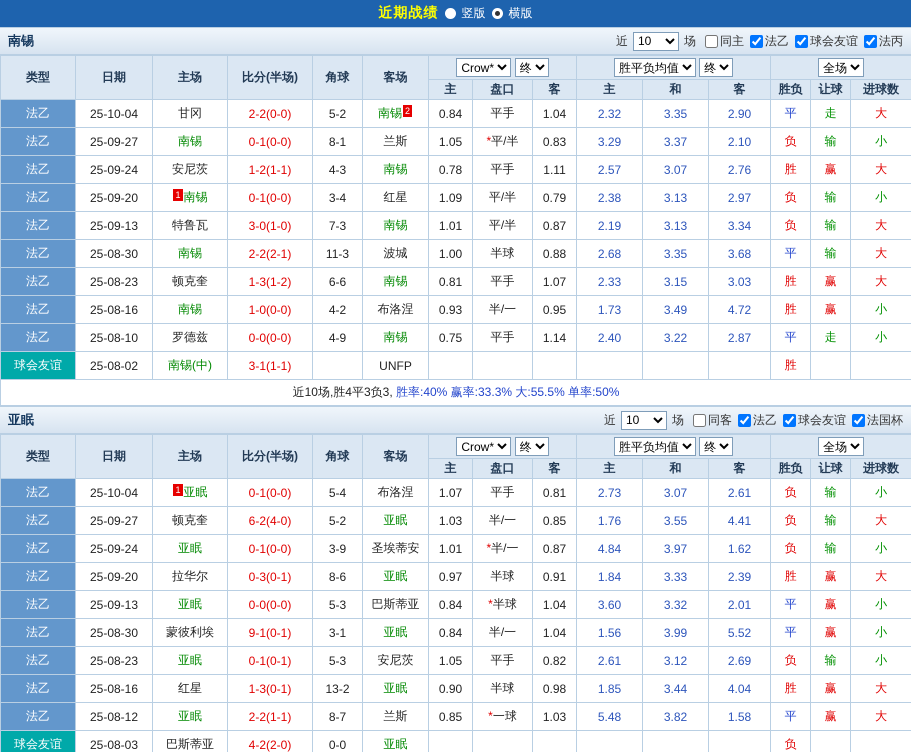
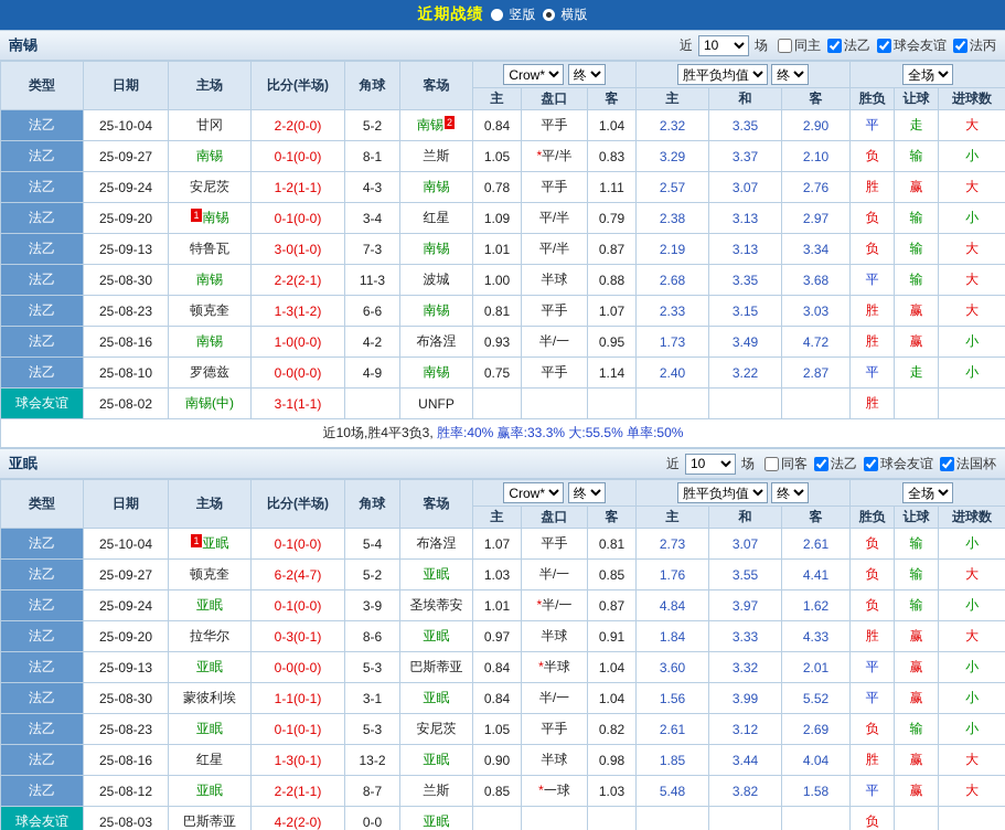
  近期战绩
  竖版
  横版
  南锡
  近
  10
  场
  同主
  法乙
  球会友谊
  法丙
  类型	日期	主场	比分(半场)	角球	客场	Crow* 终	胜平负均值 终	全场
  主	盘口	客	主	和	客	胜负	让球	进球数
  法乙	25-10-04	甘冈	2-2(0-0)	5-2	南锡 2	0.84	平手	1.04	2.32	3.35	2.90	平	走	大
  法乙	25-09-27	南锡	0-1(0-0)	8-1	兰斯	1.05	*平/半	0.83	3.29	3.37	2.10	负	输	小
  法乙	25-09-24	安尼茨	1-2(1-1)	4-3	南锡	0.78	平手	1.11	2.57	3.07	2.76	胜	赢	大
  法乙	25-09-20	1 南锡	0-1(0-0)	3-4	红星	1.09	平/半	0.79	2.38	3.13	2.97	负	输	小
  法乙	25-09-13	特鲁瓦	3-0(1-0)	7-3	南锡	1.01	平/半	0.87	2.19	3.13	3.34	负	输	大
  法乙	25-08-30	南锡	2-2(2-1)	11-3	波城	1.00	半球	0.88	2.68	3.35	3.68	平	输	大
  法乙	25-08-23	顿克奎	1-3(1-2)	6-6	南锡	0.81	平手	1.07	2.33	3.15	3.03	胜	赢	大
  法乙	25-08-16	南锡	1-0(0-0)	4-2	布洛涅	0.93	半/一	0.95	1.73	3.49	4.72	胜	赢	小
  法乙	25-08-10	罗德兹	0-0(0-0)	4-9	南锡	0.75	平手	1.14	2.40	3.22	2.87	平	走	小
  球会友谊	25-08-02	南锡(中)	3-1(1-1)		UNFP							胜
  近10场,胜4平3负3, 胜率:40% 赢率:33.3% 大:55.5% 单率:50%
  亚眠
  近
  10
  场
  同客
  法乙
  球会友谊
  法国杯
  类型	日期	主场	比分(半场)	角球	客场	Crow* 终	胜平负均值 终	全场
  主	盘口	客	主	和	客	胜负	让球	进球数
  法乙	25-10-04	1 亚眠	0-1(0-0)	5-4	布洛涅	1.07	平手	0.81	2.73	3.07	2.61	负	输	小
- 法乙	25-09-27	顿克奎	6-2(4-0)	5-2	亚眠	1.03	半/一	0.85	1.76	3.55	4.41	负	输	大
+ 法乙	25-09-27	顿克奎	6-2(4-7)	5-2	亚眠	1.03	半/一	0.85	1.76	3.55	4.41	负	输	大
  法乙	25-09-24	亚眠	0-1(0-0)	3-9	圣埃蒂安	1.01	*半/一	0.87	4.84	3.97	1.62	负	输	小
- 法乙	25-09-20	拉华尔	0-3(0-1)	8-6	亚眠	0.97	半球	0.91	1.84	3.33	2.39	胜	赢	大
+ 法乙	25-09-20	拉华尔	0-3(0-1)	8-6	亚眠	0.97	半球	0.91	1.84	3.33	4.33	胜	赢	大
  法乙	25-09-13	亚眠	0-0(0-0)	5-3	巴斯蒂亚	0.84	*半球	1.04	3.60	3.32	2.01	平	赢	小
- 法乙	25-08-30	蒙彼利埃	9-1(0-1)	3-1	亚眠	0.84	半/一	1.04	1.56	3.99	5.52	平	赢	小
+ 法乙	25-08-30	蒙彼利埃	1-1(0-1)	3-1	亚眠	0.84	半/一	1.04	1.56	3.99	5.52	平	赢	小
  法乙	25-08-23	亚眠	0-1(0-1)	5-3	安尼茨	1.05	平手	0.82	2.61	3.12	2.69	负	输	小
  法乙	25-08-16	红星	1-3(0-1)	13-2	亚眠	0.90	半球	0.98	1.85	3.44	4.04	胜	赢	大
  法乙	25-08-12	亚眠	2-2(1-1)	8-7	兰斯	0.85	*一球	1.03	5.48	3.82	1.58	平	赢	大
  球会友谊	25-08-03	巴斯蒂亚	4-2(2-0)	0-0	亚眠							负
